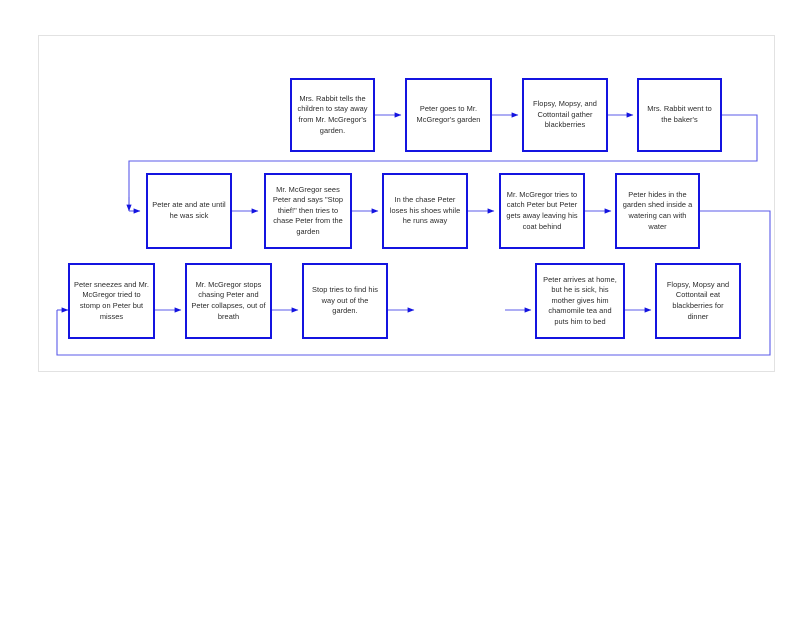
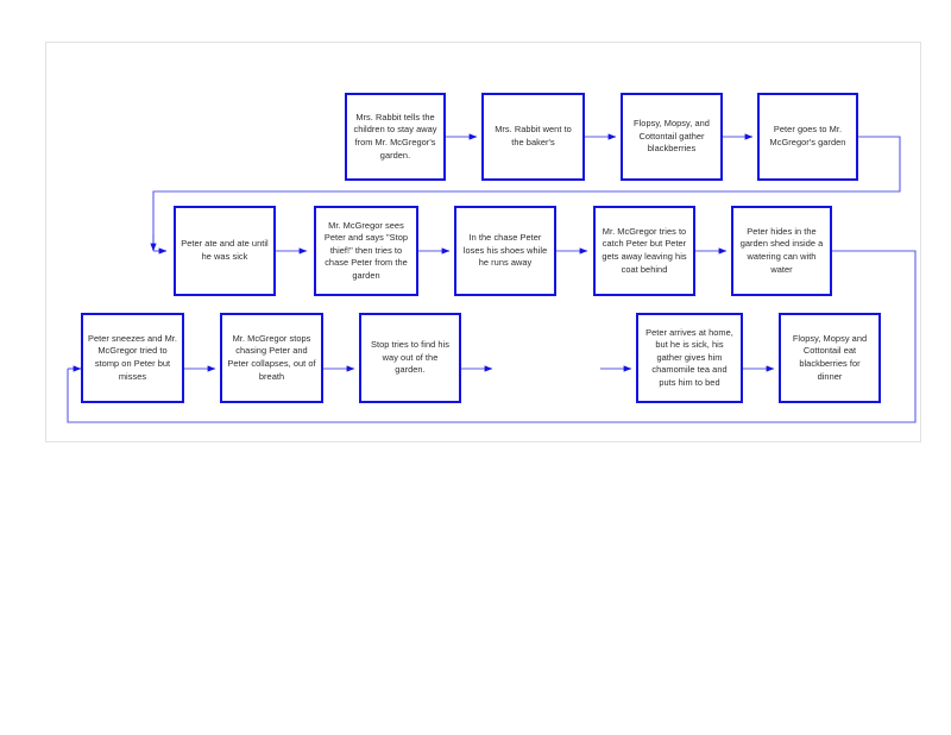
  Mrs. Rabbit tells the children to stay away from Mr. McGregor's garden.
- Peter goes to Mr. McGregor's garden
+ Mrs. Rabbit went to the baker's
  Flopsy, Mopsy, and Cottontail gather blackberries
- Mrs. Rabbit went to the baker's
+ Peter goes to Mr. McGregor's garden
  Peter ate and ate until he was sick
  Mr. McGregor sees Peter and says "Stop thief!" then tries to chase Peter from the garden
  In the chase Peter loses his shoes while he runs away
  Mr. McGregor tries to catch Peter but Peter gets away leaving his coat behind
  Peter hides in the garden shed inside a watering can with water
  Peter sneezes and Mr. McGregor tried to stomp on Peter but misses
  Mr. McGregor stops chasing Peter and Peter collapses, out of breath
  Stop tries to find his way out of the garden.
- Peter arrives at home, but he is sick, his mother gives him chamomile tea and puts him to bed
+ Peter arrives at home, but he is sick, his gather gives him chamomile tea and puts him to bed
  Flopsy, Mopsy and Cottontail eat blackberries for dinner
